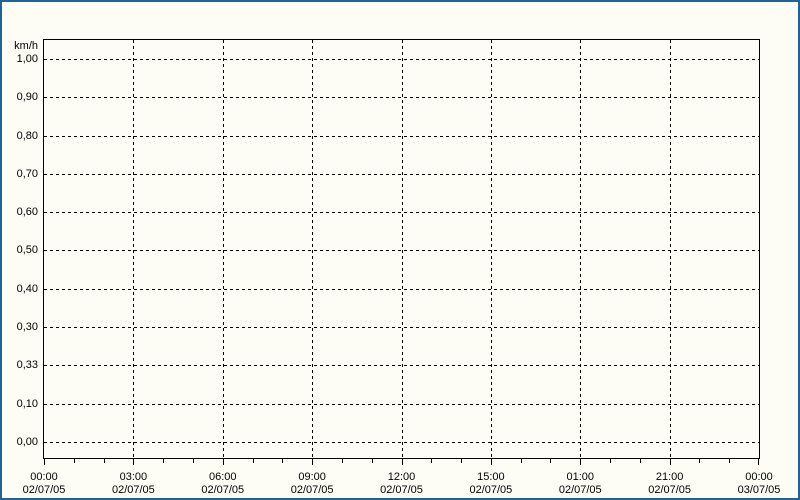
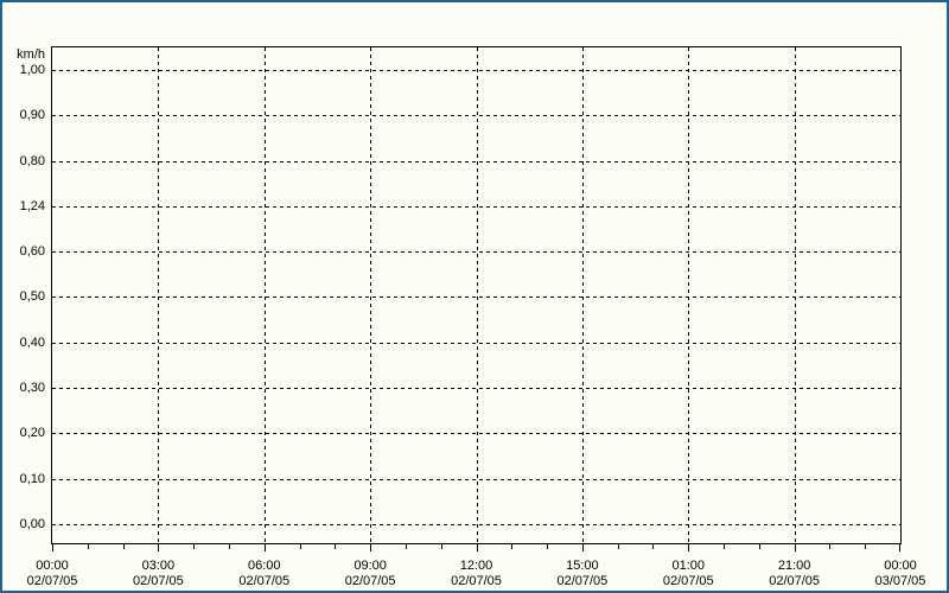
  km/h
  1,00
  0,90
  0,80
- 0,70
+ 1,24
  0,60
  0,50
  0,40
  0,30
- 0,33
+ 0,20
  0,10
  0,00
  00:00
  02/07/05
  03:00
  02/07/05
  06:00
  02/07/05
  09:00
  02/07/05
  12:00
  02/07/05
  15:00
  02/07/05
  01:00
  02/07/05
  21:00
  02/07/05
  00:00
  03/07/05
